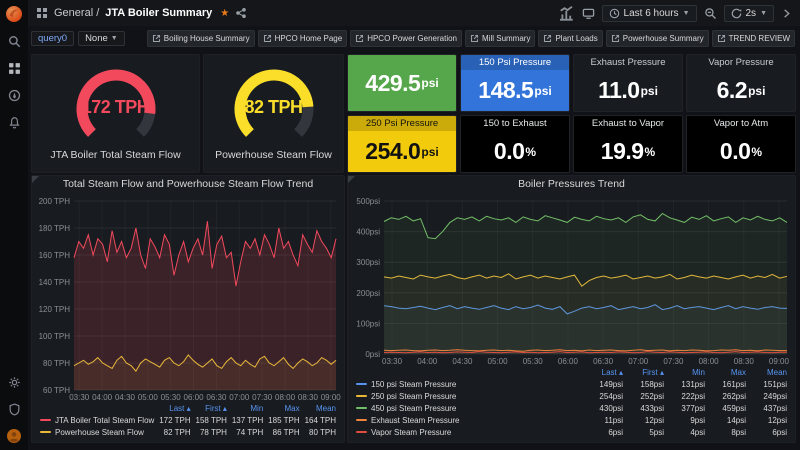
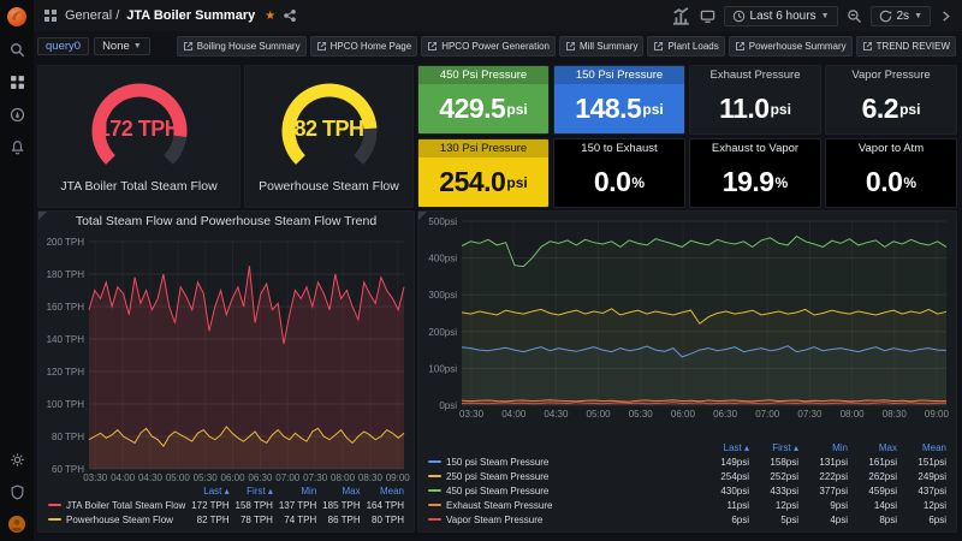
  General /
  JTA Boiler Summary
  ★
  Last 6 hours
  2s
  query0
  None
  Boiling House Summary
  HPCO Home Page
  HPCO Power Generation
  Mill Summary
  Plant Loads
  Powerhouse Summary
  TREND REVIEW
  172 TPH
  JTA Boiler Total Steam Flow
  82 TPH
  Powerhouse Steam Flow
+ 450 Psi Pressure
  429.5
  psi
  150 Psi Pressure
  148.5
  psi
  Exhaust Pressure
  11.0
  psi
  Vapor Pressure
  6.2
  psi
- 250 Psi Pressure
+ 130 Psi Pressure
  254.0
  psi
  150 to Exhaust
  0.0
  %
  Exhaust to Vapor
  19.9
  %
  Vapor to Atm
  0.0
  %
  Total Steam Flow and Powerhouse Steam Flow Trend
  60 TPH
  80 TPH
  100 TPH
  120 TPH
  140 TPH
  160 TPH
  180 TPH
  200 TPH
  03:30
  04:00
  04:30
  05:00
  05:30
  06:00
  06:30
  07:00
  07:30
  08:00
  08:30
  09:00
  	Last ▴	First ▴	Min	Max	Mean
  JTA Boiler Total Steam Flow	172 TPH	158 TPH	137 TPH	185 TPH	164 TPH
  Powerhouse Steam Flow	82 TPH	78 TPH	74 TPH	86 TPH	80 TPH
- Boiler Pressures Trend
  0psi
  100psi
  200psi
  300psi
  400psi
  500psi
  03:30
  04:00
  04:30
  05:00
  05:30
  06:00
  06:30
  07:00
  07:30
  08:00
  08:30
  09:00
  	Last ▴	First ▴	Min	Max	Mean
  150 psi Steam Pressure	149psi	158psi	131psi	161psi	151psi
  250 psi Steam Pressure	254psi	252psi	222psi	262psi	249psi
  450 psi Steam Pressure	430psi	433psi	377psi	459psi	437psi
  Exhaust Steam Pressure	11psi	12psi	9psi	14psi	12psi
  Vapor Steam Pressure	6psi	5psi	4psi	8psi	6psi
